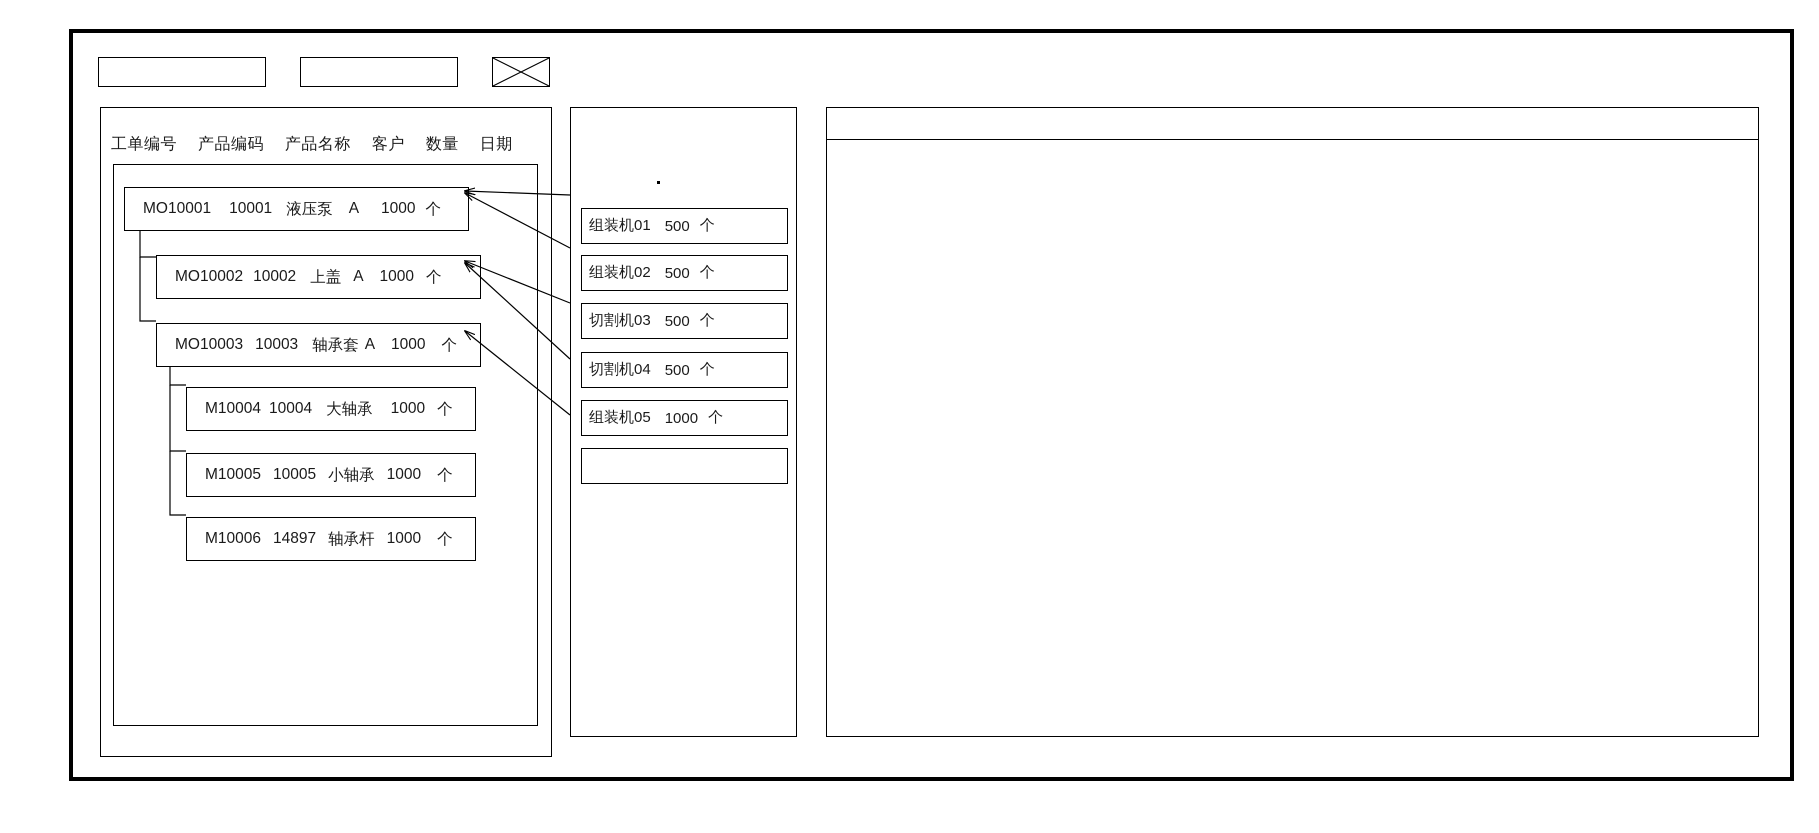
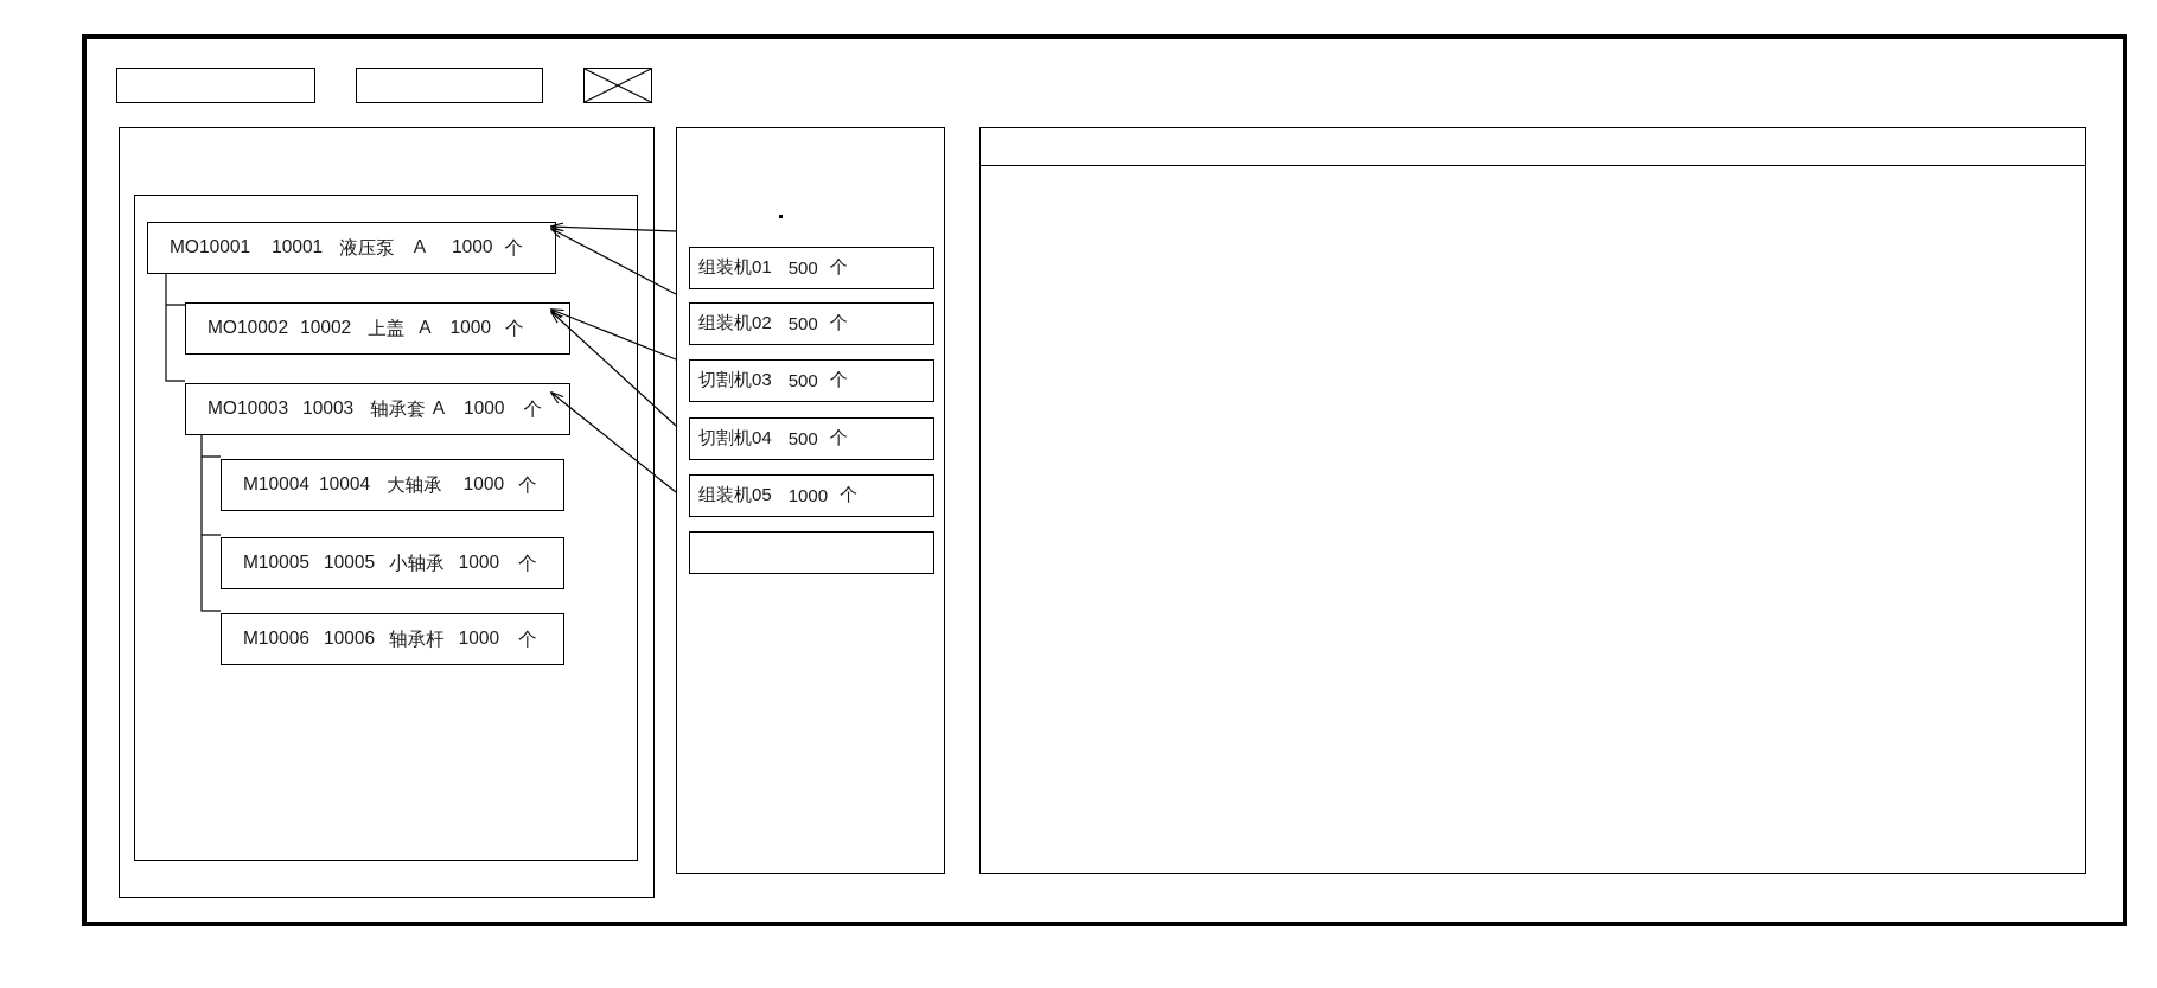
- 工单编号 产品编码 产品名称 客户 数量 日期
  MO10001
  10001
  液压泵
  A
  1000
  个
  MO10002
  10002
  上盖
  A
  1000
  个
  MO10003
  10003
  轴承套
  A
  1000
  个
  M10004
  10004
  大轴承
  1000
  个
  M10005
  10005
  小轴承
  1000
  个
  M10006
- 14897
+ 10006
  轴承杆
  1000
  个
  组装机01
  500
  个
  组装机02
  500
  个
  切割机03
  500
  个
  切割机04
  500
  个
  组装机05
  1000
  个
